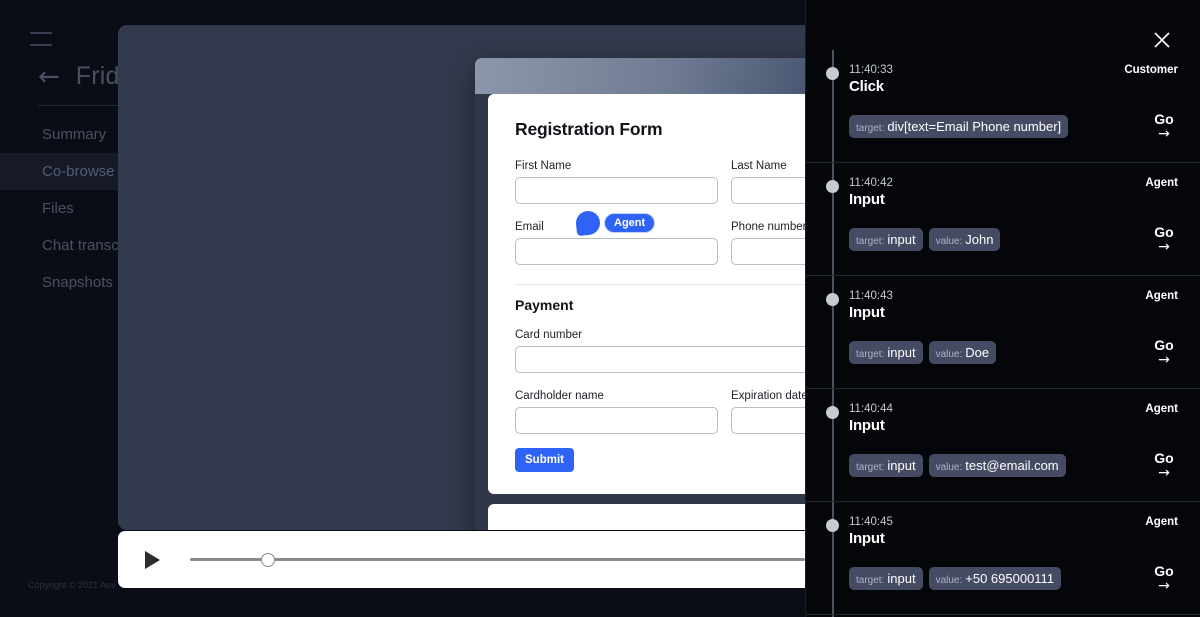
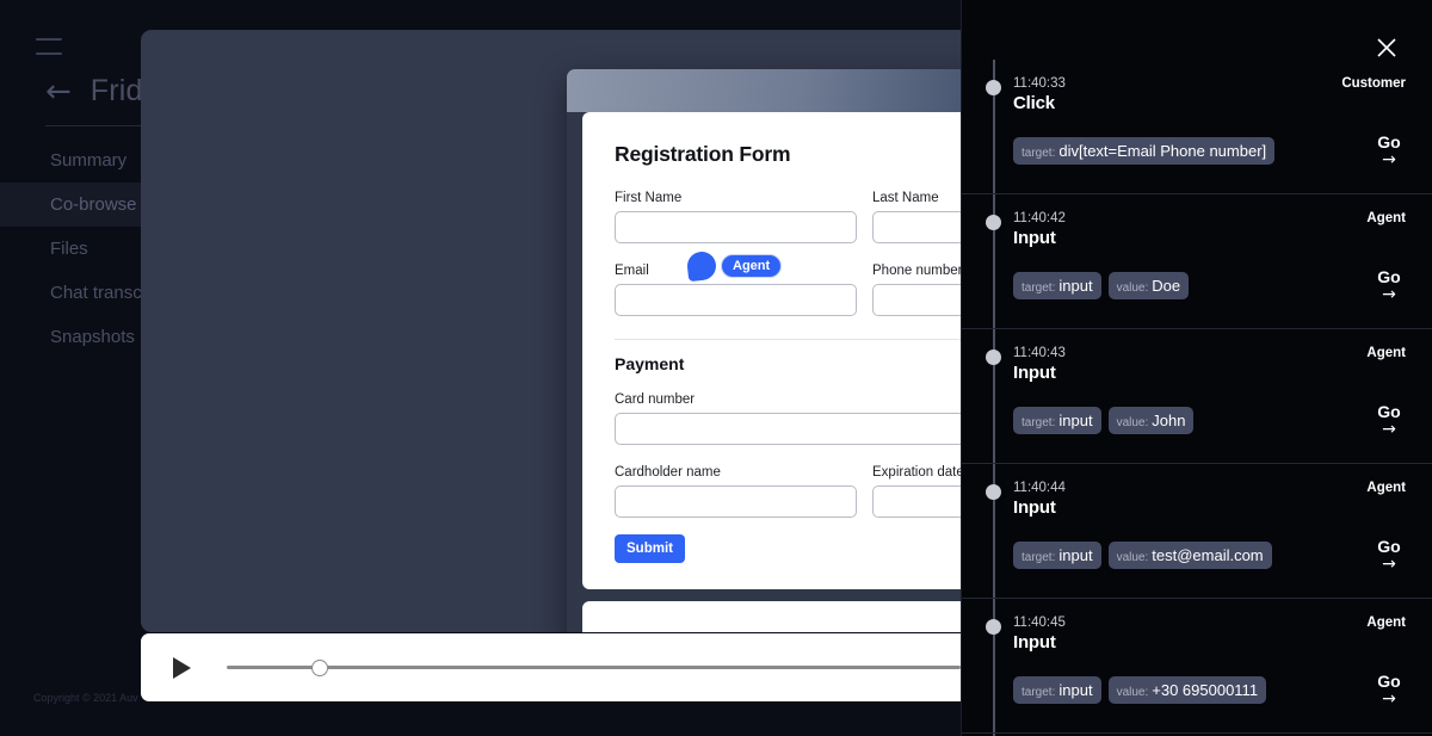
  ←
  Frid
  Summary
  Co-browse
  Files
  Chat transc
  Snapshots
  Copyright © 2021 Auv
  Registration Form
  First Name
  Last Name
  Email
  Phone numbe
  Agent
  Payment
  Card number
  Cardholder name
  Expiration dat
  Submit
  11:40:33
  Customer
  Click
  target:
  div[text=Email Phone number]
  Go
  →
  11:40:42
  Agent
  Input
  target:
  input
  value:
- John
+ Doe
  Go
  →
  11:40:43
  Agent
  Input
  target:
  input
  value:
- Doe
+ John
  Go
  →
  11:40:44
  Agent
  Input
  target:
  input
  value:
  test@email.com
  Go
  →
  11:40:45
  Agent
  Input
  target:
  input
  value:
- +50 695000111
+ +30 695000111
  Go
  →
